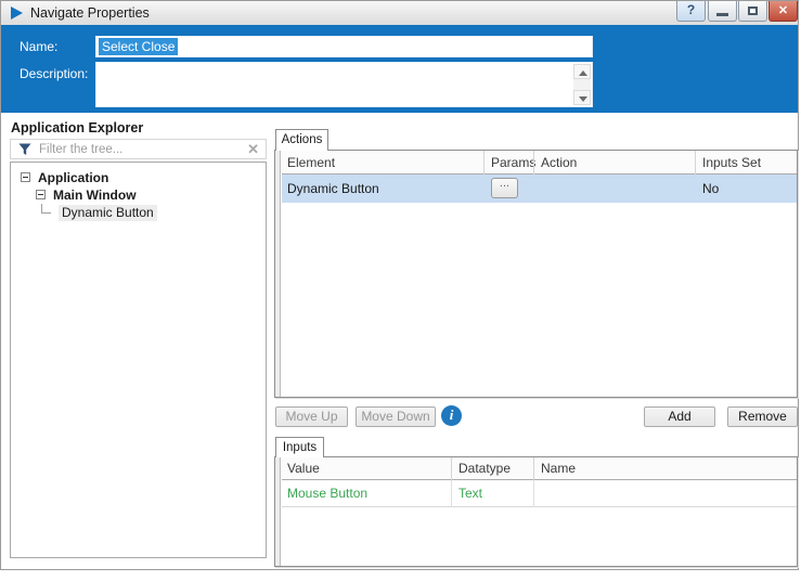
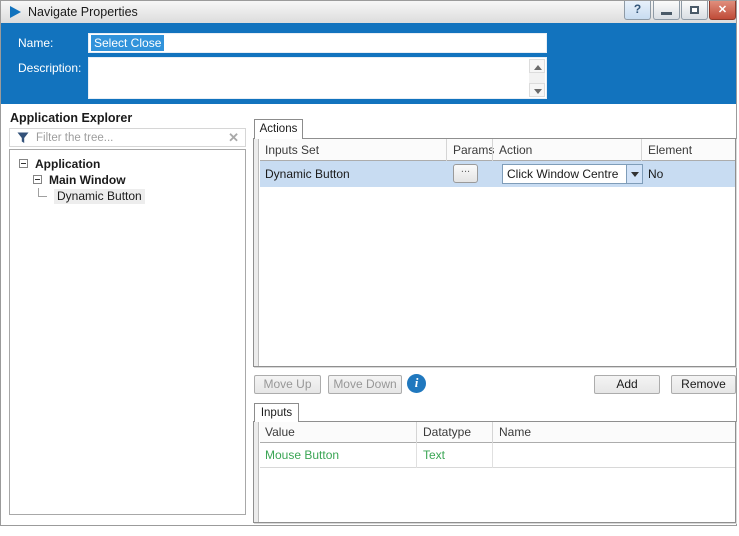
  Navigate Properties
  ?
  ✕
  Name:
  Select Close
  Description:
  Application Explorer
  Filter the tree...
  ✕
  Application
  Main Window
  Dynamic Button
  Actions
- Element
+ Inputs Set
  Param
  Action
- Inputs Set
+ Element
  Dynamic Button
  ...
+ Click Window Centre
  No
  Move Up
  Move Down
  Add
  Remove
  Inputs
  Value
  Datatype
  Name
  Mouse Button
  Text
